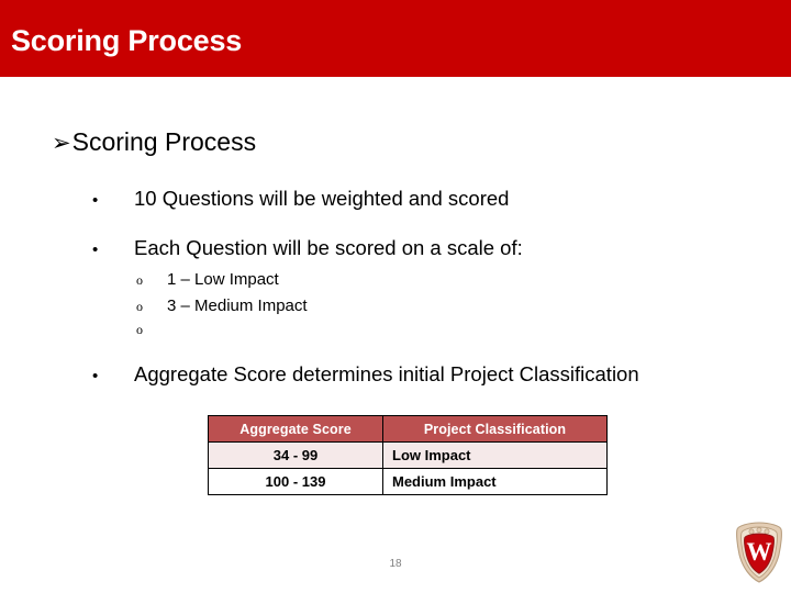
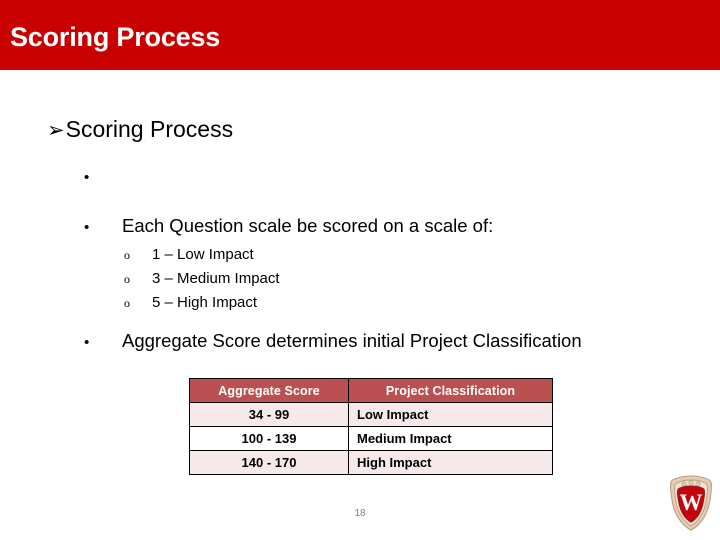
  Scoring Process
  ➢
  Scoring Process
  •
- 10 Questions will be weighted and scored
  •
- Each Question will be scored on a scale of:
+ Each Question scale be scored on a scale of:
  o
  1 – Low Impact
  o
  3 – Medium Impact
  o
+ 5 – High Impact
  •
  Aggregate Score determines initial Project Classification
  Aggregate Score	Project Classification
  34 - 99	Low Impact
  100 - 139	Medium Impact
+ 140 - 170	High Impact
  18
  W
